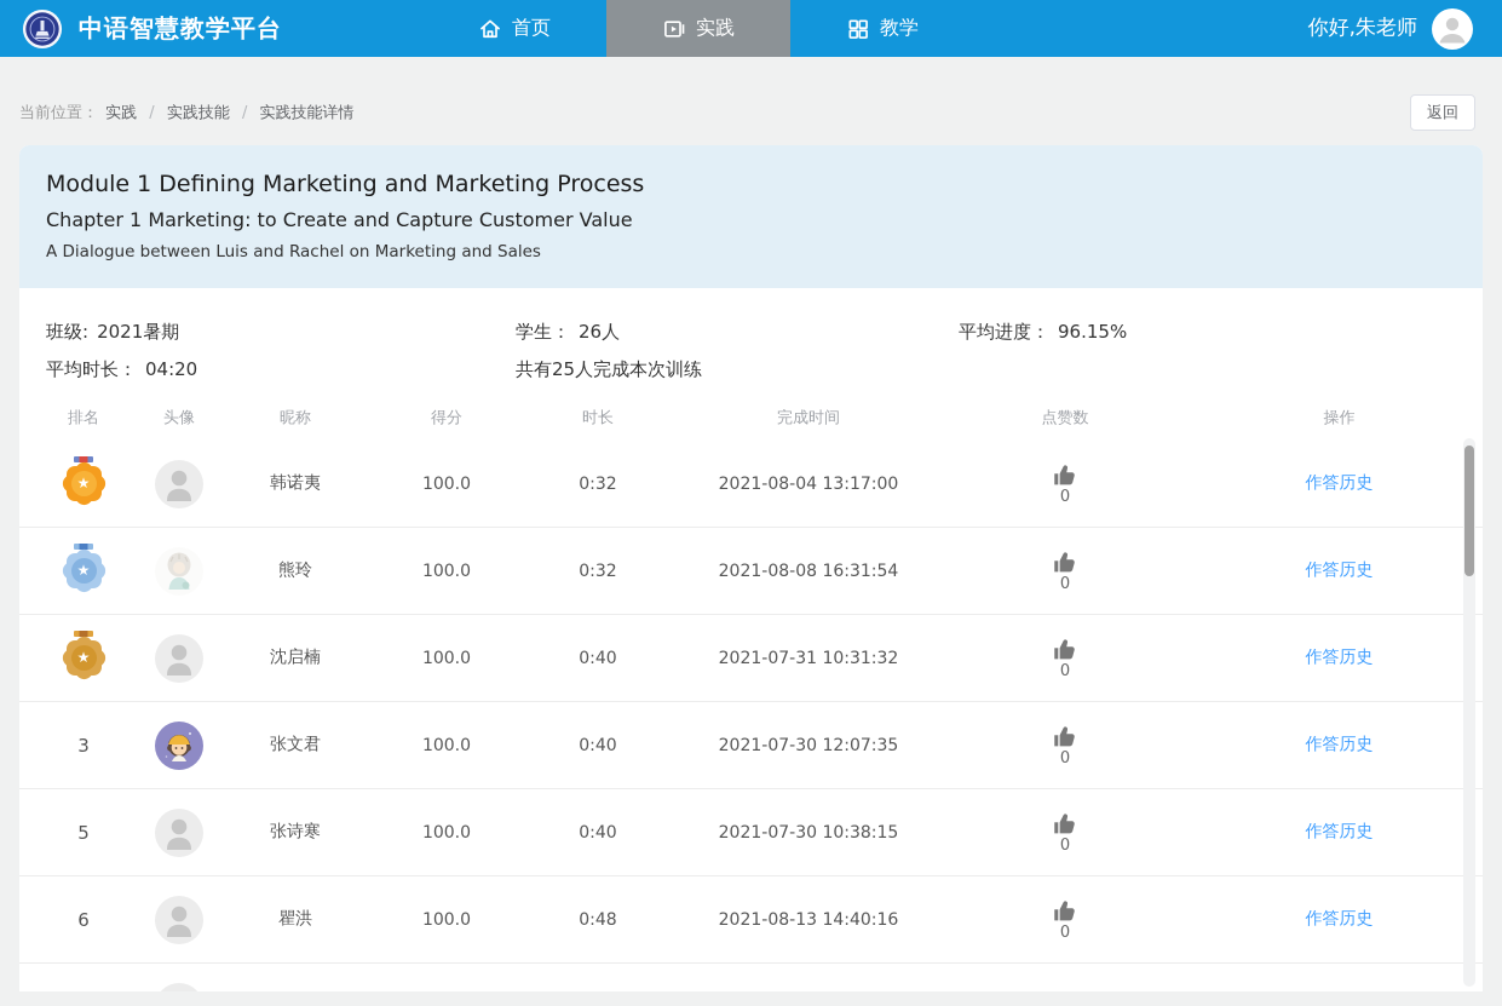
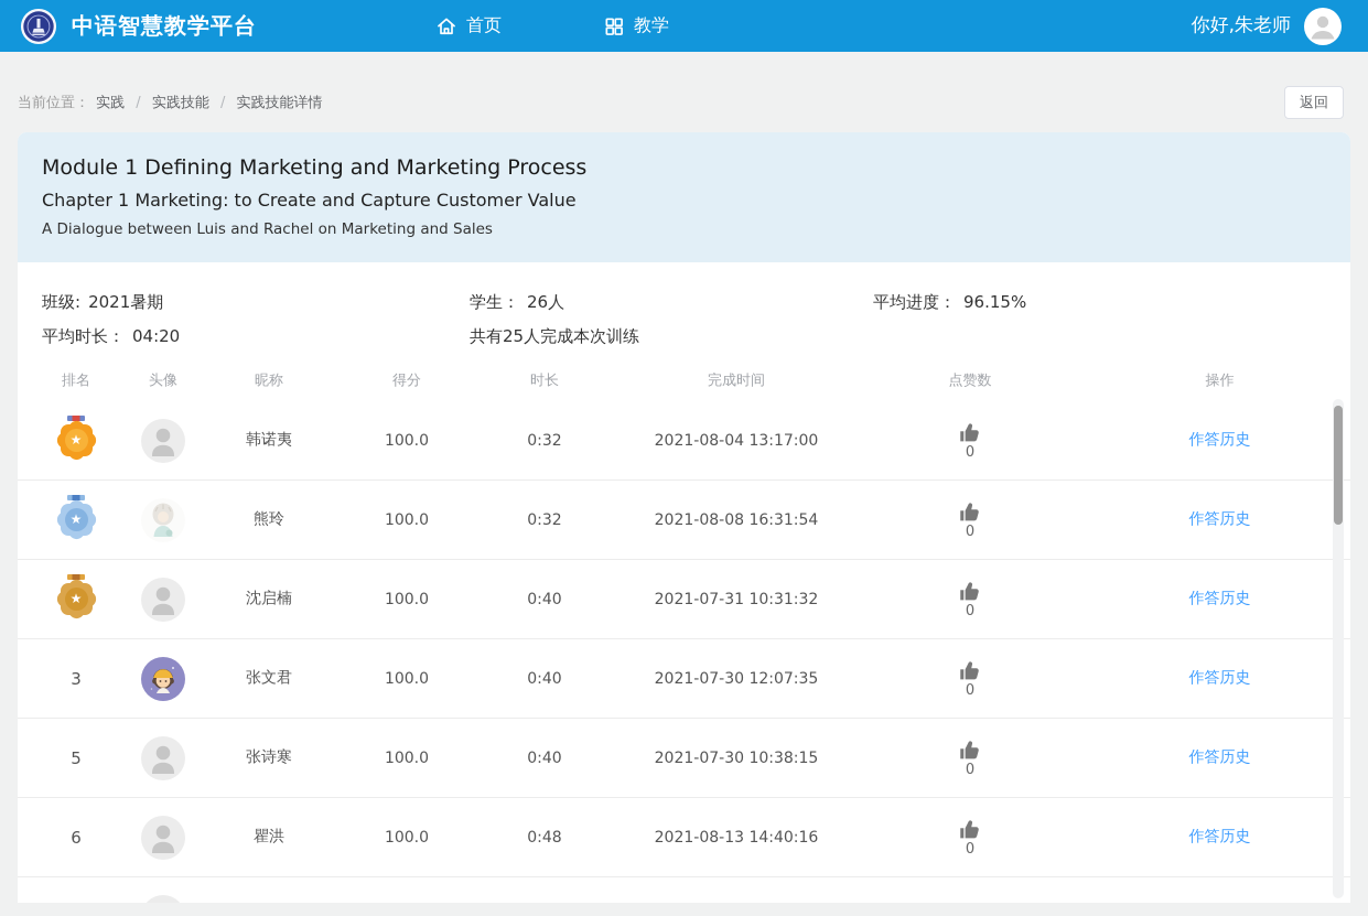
  中语智慧教学平台
  首页
- 实践
  教学
  你好,朱老师
  当前位置： 实践 / 实践技能 / 实践技能详情
  返回
  Module 1 Defining Marketing and Marketing Process
  Chapter 1 Marketing: to Create and Capture Customer Value
  A Dialogue between Luis and Rachel on Marketing and Sales
  班级: 2021暑期
  学生： 26人
  平均进度： 96.15%
  平均时长： 04:20
  共有25人完成本次训练
  排名
  头像
  昵称
  得分
  时长
  完成时间
  点赞数
  操作
  ★
  韩诺夷
  100.0
  0:32
  2021-08-04 13:17:00
  0
  作答历史
  ★
  熊玲
  100.0
  0:32
  2021-08-08 16:31:54
  0
  作答历史
  ★
  沈启楠
  100.0
  0:40
  2021-07-31 10:31:32
  0
  作答历史
  3
  张文君
  100.0
  0:40
  2021-07-30 12:07:35
  0
  作答历史
  5
  张诗寒
  100.0
  0:40
  2021-07-30 10:38:15
  0
  作答历史
  6
  瞿洪
  100.0
  0:48
  2021-08-13 14:40:16
  0
  作答历史
